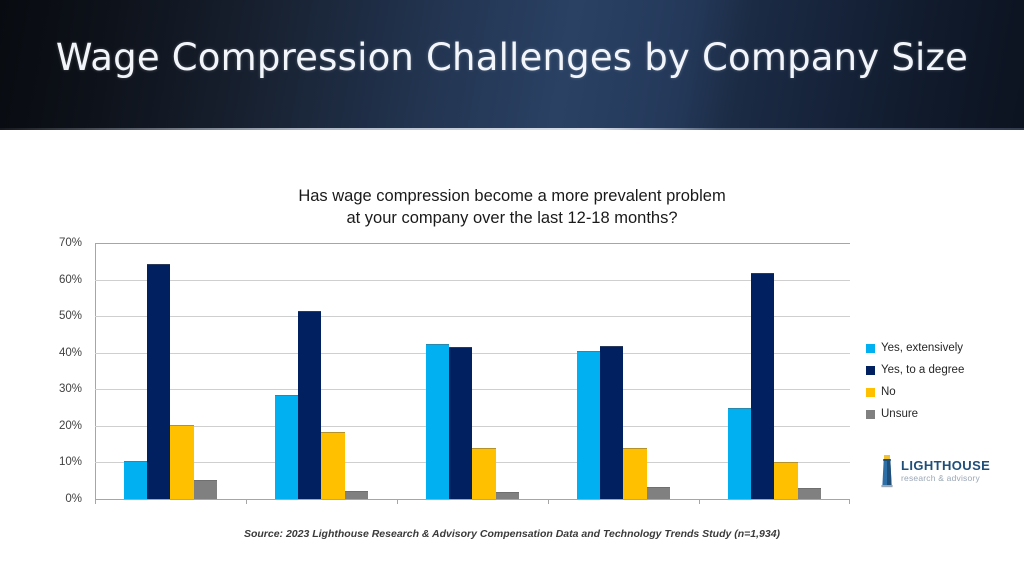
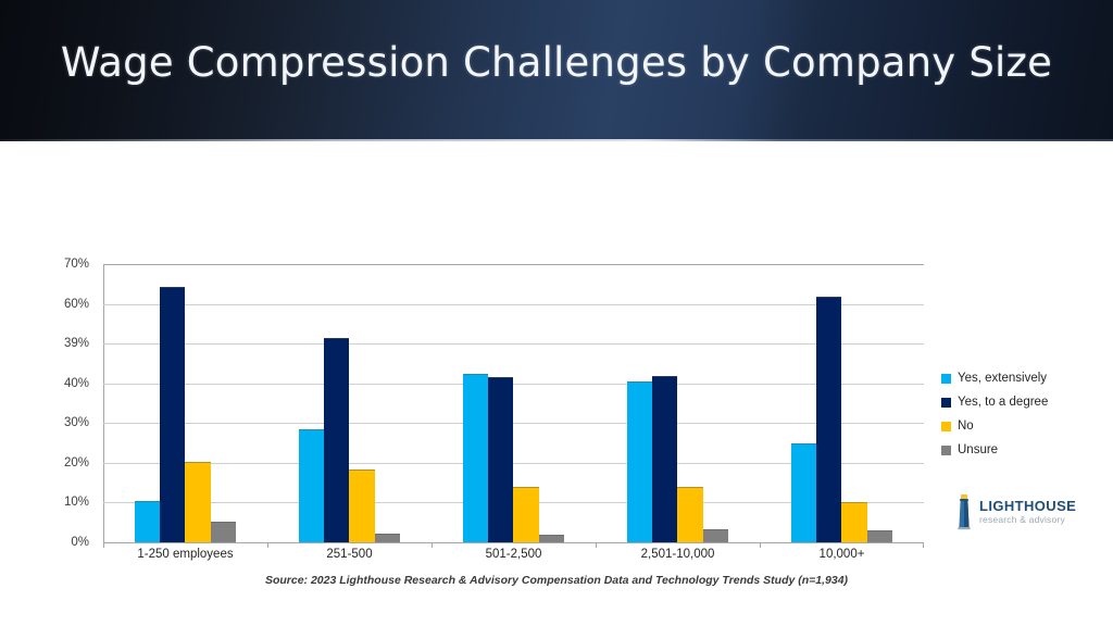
  Wage Compression Challenges by Company Size
- Has wage compression become a more prevalent problem
- at your company over the last 12-18 months?
  0%
  10%
  20%
  30%
  40%
- 50%
+ 39%
  60%
  70%
+ 1-250 employees
+ 251-500
+ 501-2,500
+ 2,501-10,000
+ 10,000+
  Yes, extensively
  Yes, to a degree
  No
  Unsure
  Source: 2023 Lighthouse Research & Advisory Compensation Data and Technology Trends Study (n=1,934)
  LIGHTHOUSE
  research & advisory
